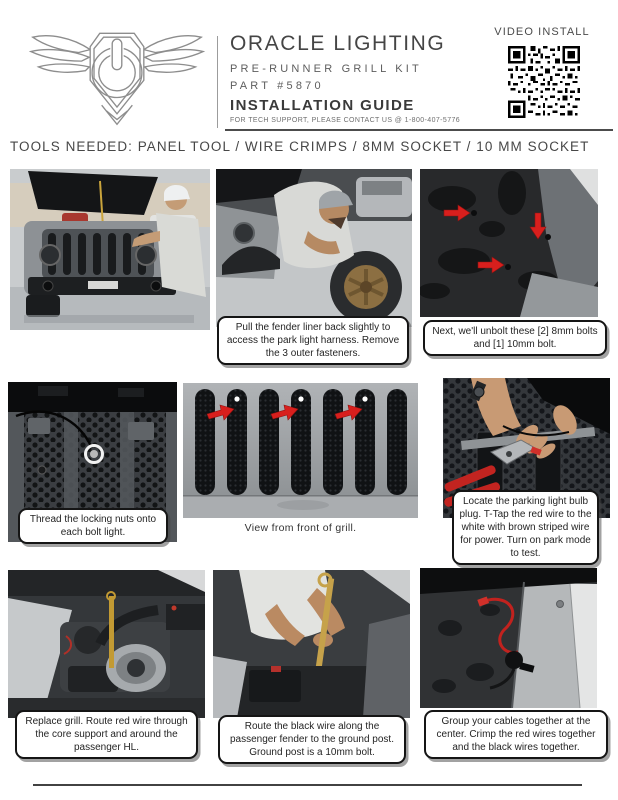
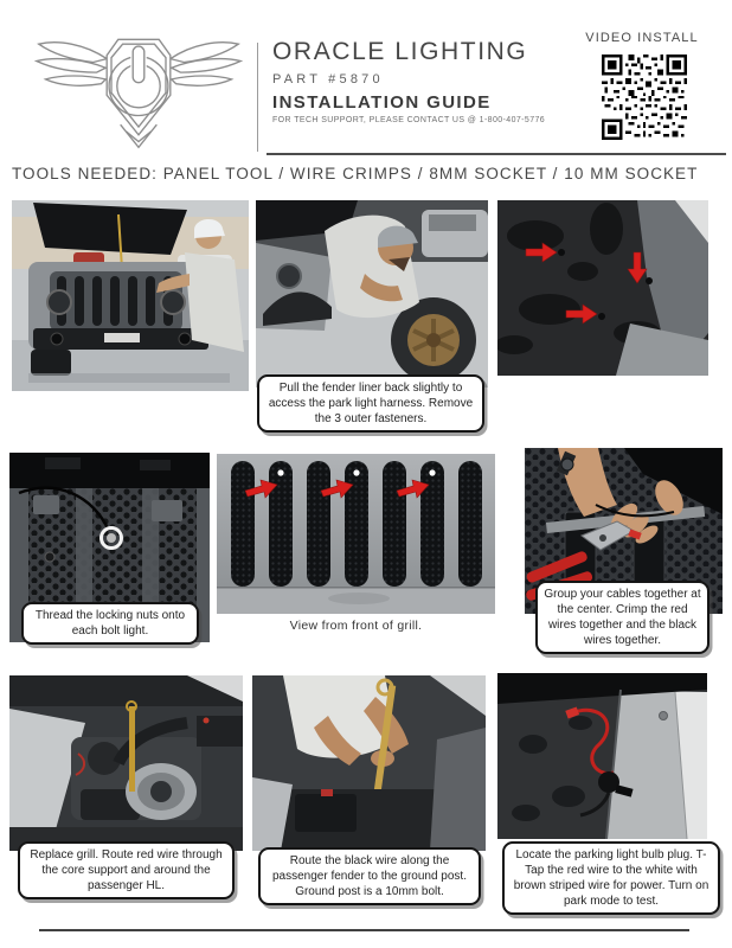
  ORACLE LIGHTING
- PRE-RUNNER GRILL KIT
  PART #5870
  INSTALLATION GUIDE
  VIDEO INSTALL
  TOOLS NEEDED: PANEL TOOL / WIRE CRIMPS / 8MM SOCKET / 10 MM SOCKET
  Pull the fender liner back slightly to access the park light harness. Remove the 3 outer fasteners.
- Next, we'll unbolt these [2] 8mm bolts and [1] 10mm bolt.
  Thread the locking nuts onto each bolt light.
  View from front of grill.
- Locate the parking light bulb plug. T-Tap the red wire to the white with brown striped wire for power. Turn on park mode to test.
+ Group your cables together at the center. Crimp the red wires together and the black wires together.
  Replace grill. Route red wire through the core support and around the passenger HL.
  Route the black wire along the passenger fender to the ground post. Ground post is a 10mm bolt.
- Group your cables together at the center. Crimp the red wires together and the black wires together.
+ Locate the parking light bulb plug. T-Tap the red wire to the white with brown striped wire for power. Turn on park mode to test.
